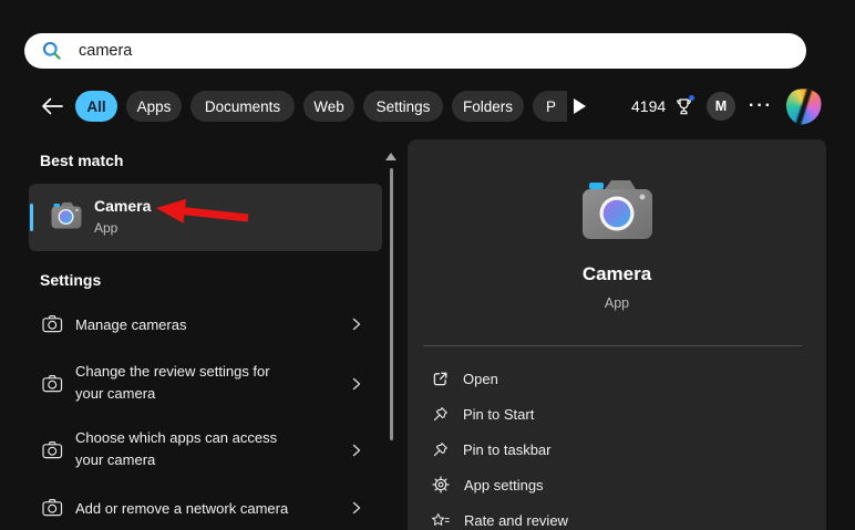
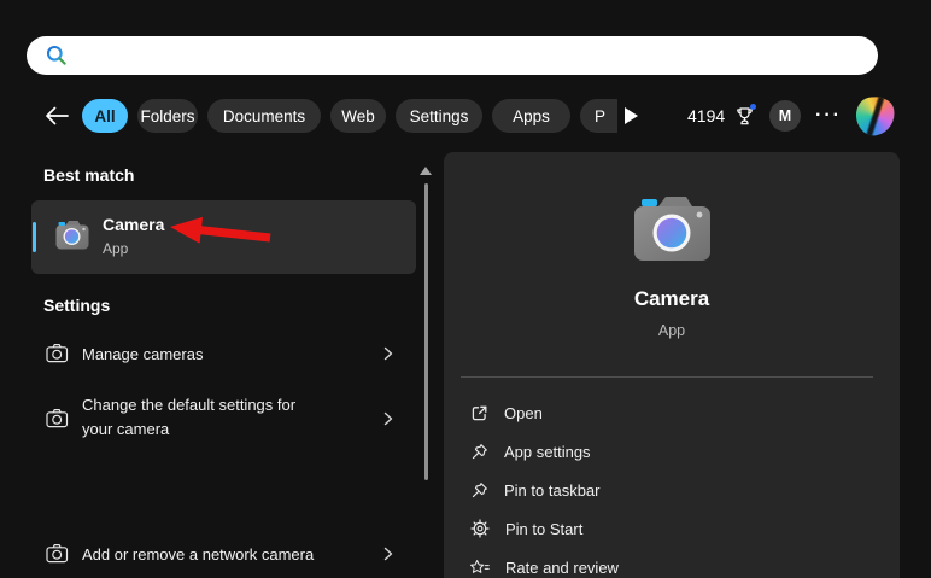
- camera
  All
- Apps
+ Folders
  Documents
  Web
  Settings
- Folders
+ Apps
  P
  4194
  M
  ···
  Best match
  Camera
  App
  Settings
  Manage cameras
- Change the review settings for your camera
+ Change the default settings for your camera
- Choose which apps can access your camera
  Add or remove a network camera
  Camera
  App
  Open
- Pin to Start
+ App settings
  Pin to taskbar
- App settings
+ Pin to Start
  Rate and review
